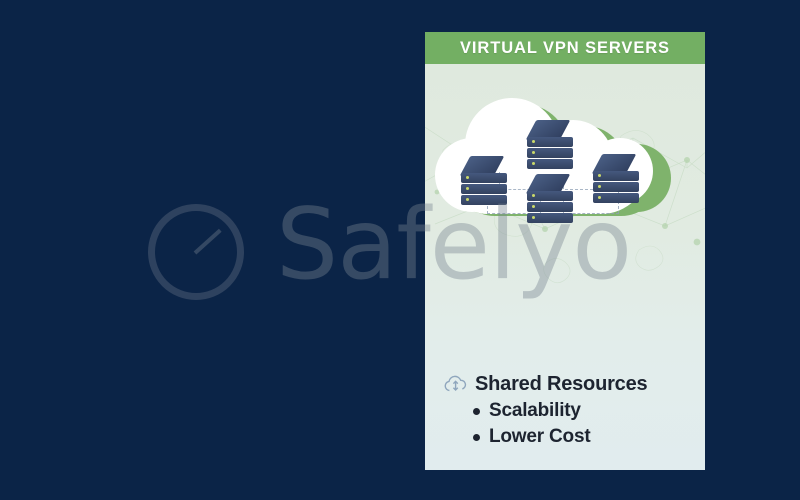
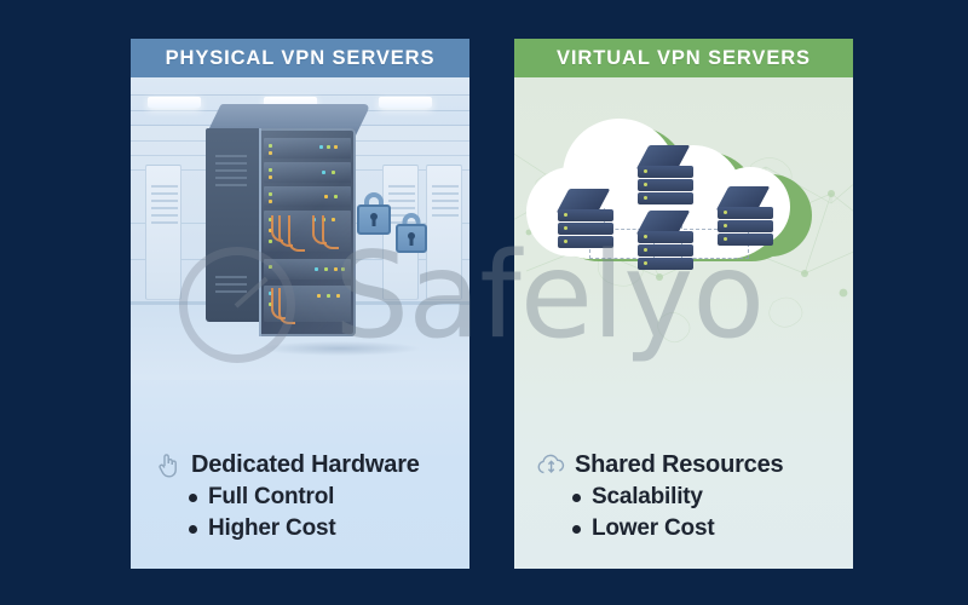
+ PHYSICAL VPN SERVERS
+ Dedicated Hardware
+ Full Control
+ Higher Cost
  VIRTUAL VPN SERVERS
  Shared Resources
  Scalability
  Lower Cost
  Safelyo
